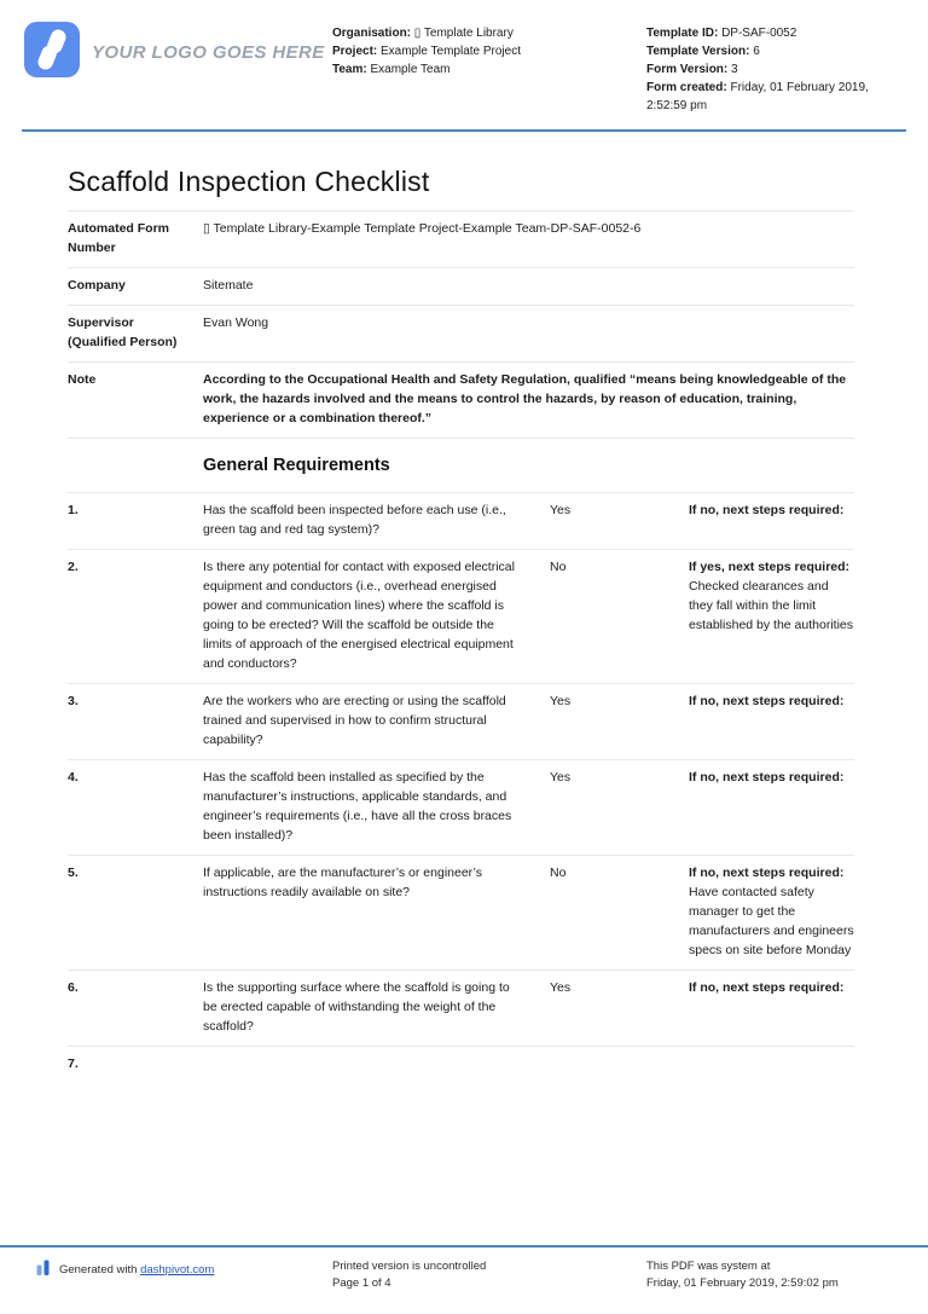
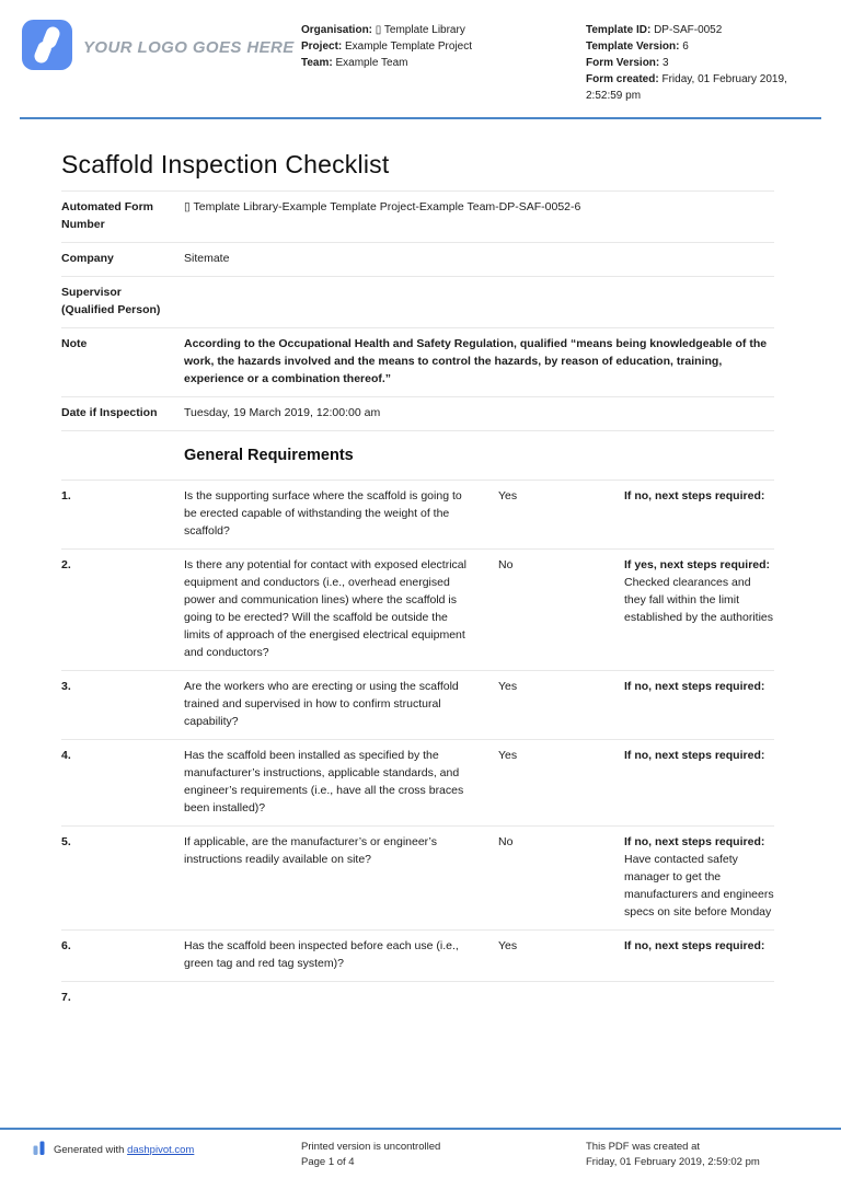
  YOUR LOGO GOES HERE
  Organisation: ▯ Template Library
  Project: Example Template Project
  Team: Example Team
  Template ID: DP-SAF-0052
  Template Version: 6
  Form Version: 3
  Form created: Friday, 01 February 2019, 2:52:59 pm
  Scaffold Inspection Checklist
  Automated Form Number
  ▯ Template Library-Example Template Project-Example Team-DP-SAF-0052-6
  Company
  Sitemate
  Supervisor (Qualified Person)
- Evan Wong
  Note
  According to the Occupational Health and Safety Regulation, qualified “means being knowledgeable of the work, the hazards involved and the means to control the hazards, by reason of education, training, experience or a combination thereof.”
+ Date if Inspection
+ Tuesday, 19 March 2019, 12:00:00 am
  General Requirements
  1.
- Has the scaffold been inspected before each use (i.e., green tag and red tag system)?
+ Is the supporting surface where the scaffold is going to be erected capable of withstanding the weight of the scaffold?
  Yes
  If no, next steps required:
  2.
  Is there any potential for contact with exposed electrical equipment and conductors (i.e., overhead energised power and communication lines) where the scaffold is going to be erected? Will the scaffold be outside the limits of approach of the energised electrical equipment and conductors?
  No
  If yes, next steps required: Checked clearances and they fall within the limit established by the authorities
  3.
  Are the workers who are erecting or using the scaffold trained and supervised in how to confirm structural capability?
  Yes
  If no, next steps required:
  4.
  Has the scaffold been installed as specified by the manufacturer’s instructions, applicable standards, and engineer’s requirements (i.e., have all the cross braces been installed)?
  Yes
  If no, next steps required:
  5.
  If applicable, are the manufacturer’s or engineer’s instructions readily available on site?
  No
  If no, next steps required: Have contacted safety manager to get the manufacturers and engineers specs on site before Monday
  6.
- Is the supporting surface where the scaffold is going to be erected capable of withstanding the weight of the scaffold?
+ Has the scaffold been inspected before each use (i.e., green tag and red tag system)?
  Yes
  If no, next steps required:
  7.
  Generated with dashpivot.com
  Printed version is uncontrolled
  Page 1 of 4
- This PDF was system at
+ This PDF was created at
  Friday, 01 February 2019, 2:59:02 pm
